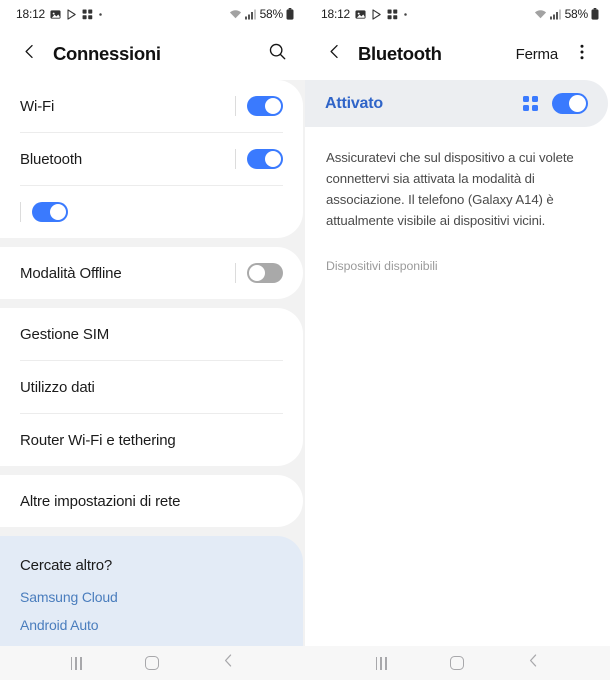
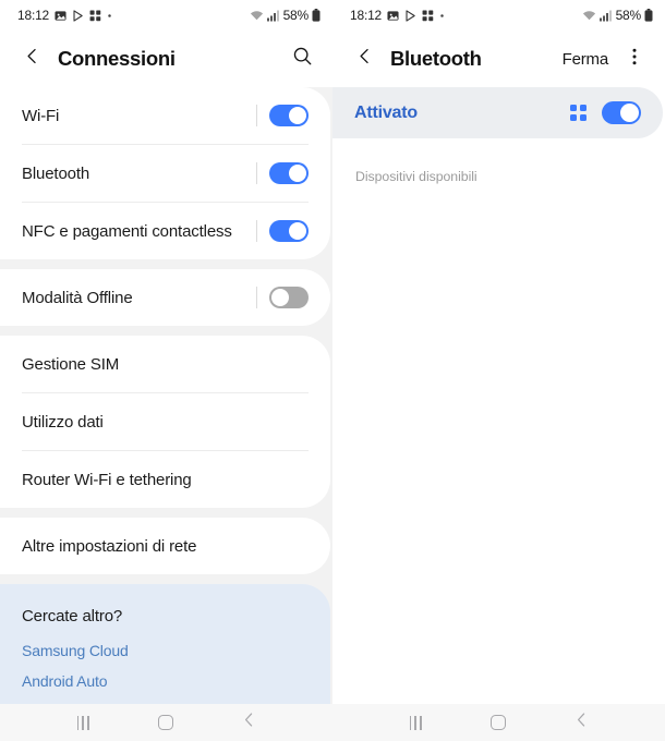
  18:12
  58%
  Connessioni
  Wi-Fi
  Bluetooth
+ NFC e pagamenti contactless
  Modalità Offline
  Gestione SIM
  Utilizzo dati
  Router Wi-Fi e tethering
  Altre impostazioni di rete
  Cercate altro?
  Samsung Cloud
  Android Auto
  18:12
  58%
  Bluetooth
  Ferma
  Attivato
- Assicuratevi che sul dispositivo a cui volete connettervi sia attivata la modalità di associazione. Il telefono (Galaxy A14) è attualmente visibile ai dispositivi vicini.
  Dispositivi disponibili
